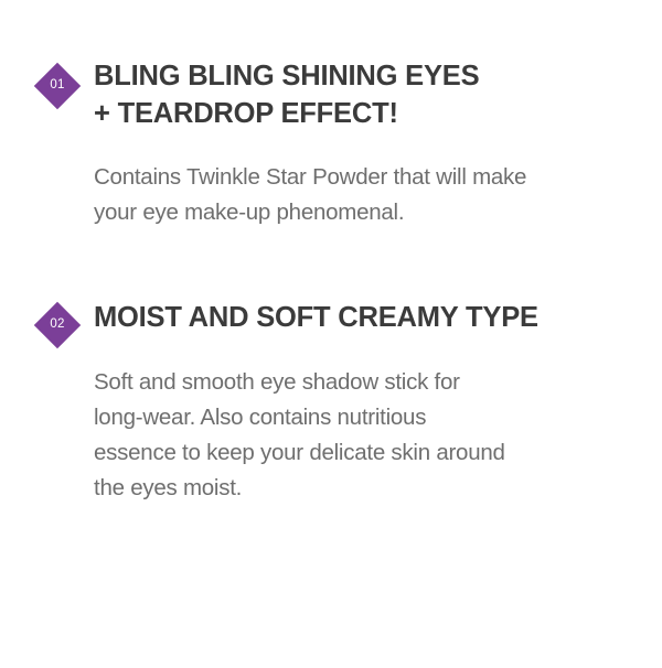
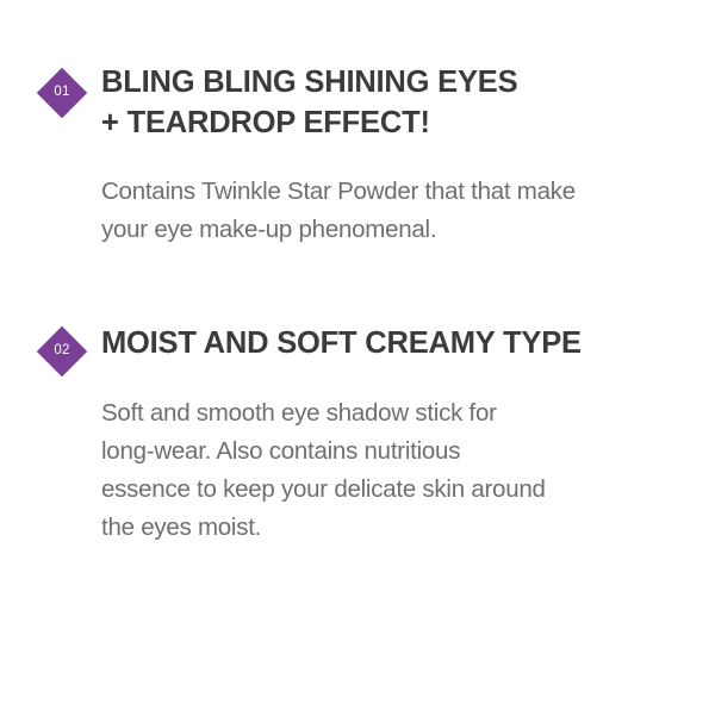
  01
  BLING BLING SHINING EYES
  + TEARDROP EFFECT!
- Contains Twinkle Star Powder that will make
+ Contains Twinkle Star Powder that that make
  your eye make-up phenomenal.
  02
  MOIST AND SOFT CREAMY TYPE
  Soft and smooth eye shadow stick for
  long-wear. Also contains nutritious
  essence to keep your delicate skin around
  the eyes moist.
